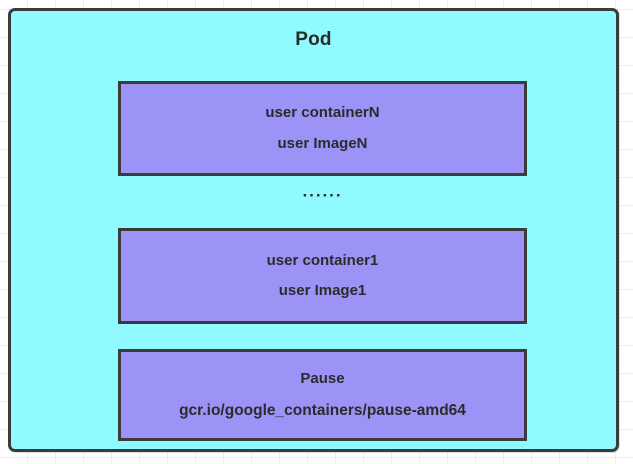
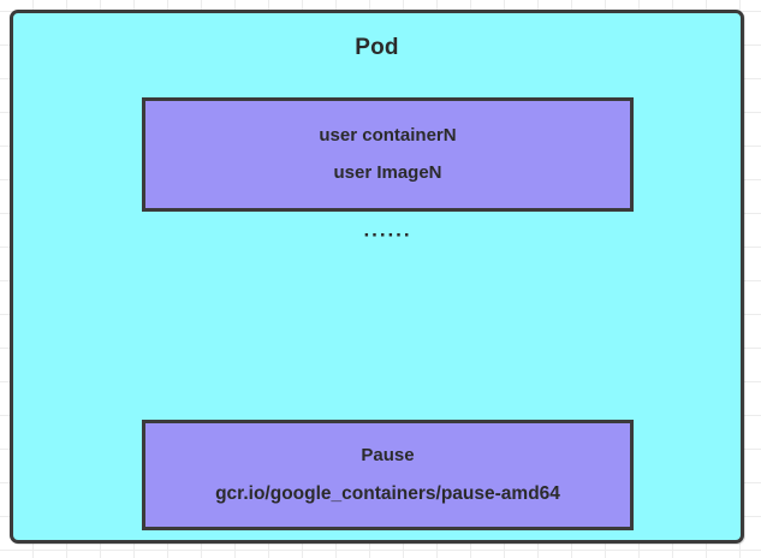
  Pod
  user containerN
  user ImageN
  ······
- user container1
- user Image1
  Pause
  gcr.io/google_containers/pause-amd64
